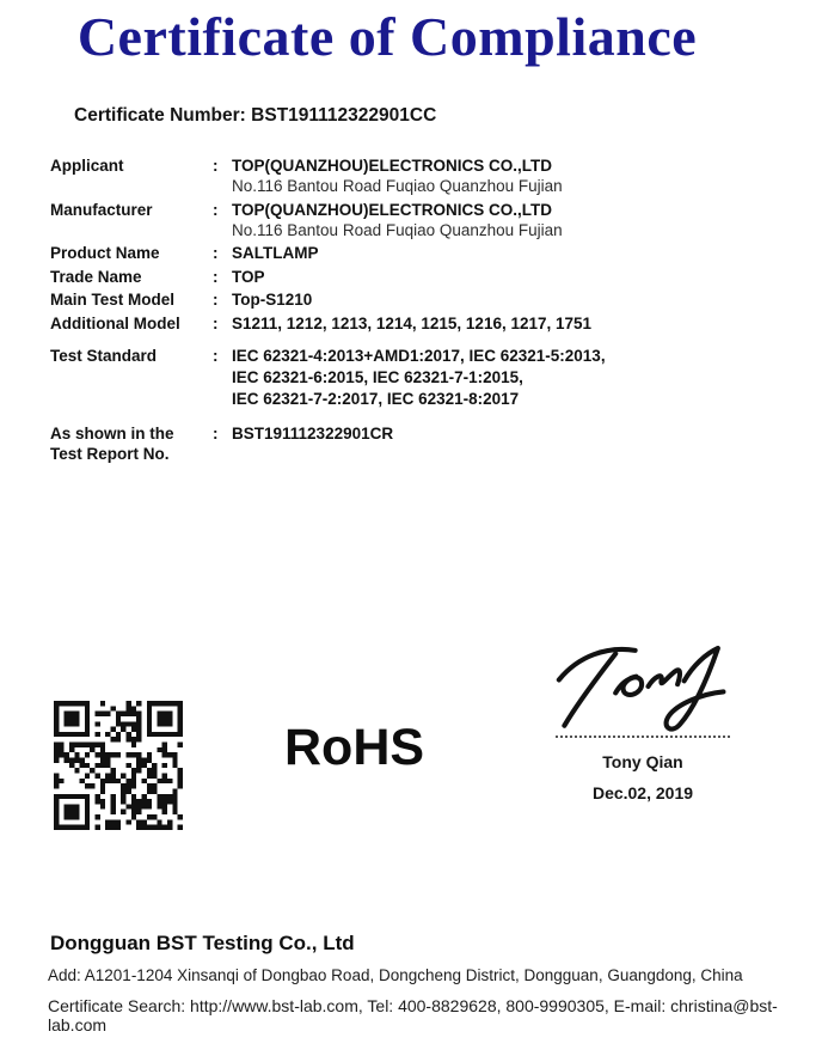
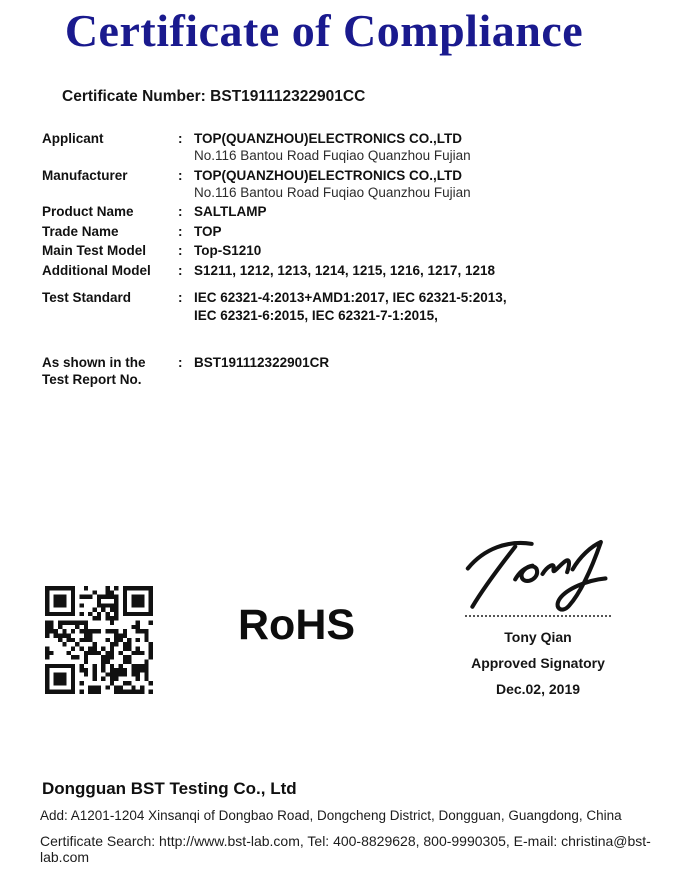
  Certificate of Compliance
  Certificate Number: BST191112322901CC
  Applicant
  :
  TOP(QUANZHOU)ELECTRONICS CO.,LTD
  No.116 Bantou Road Fuqiao Quanzhou Fujian
  Manufacturer
  :
  TOP(QUANZHOU)ELECTRONICS CO.,LTD
  No.116 Bantou Road Fuqiao Quanzhou Fujian
  Product Name
  :
  SALTLAMP
  Trade Name
  :
  TOP
  Main Test Model
  :
  Top-S1210
  Additional Model
  :
- S1211, 1212, 1213, 1214, 1215, 1216, 1217, 1751
+ S1211, 1212, 1213, 1214, 1215, 1216, 1217, 1218
  Test Standard
  :
  IEC 62321-4:2013+AMD1:2017, IEC 62321-5:2013,
  IEC 62321-6:2015, IEC 62321-7-1:2015,
- IEC 62321-7-2:2017, IEC 62321-8:2017
  As shown in the
  Test Report No.
  :
  BST191112322901CR
  RoHS
  Tony Qian
+ Approved Signatory
  Dec.02, 2019
  Dongguan BST Testing Co., Ltd
  Add: A1201-1204 Xinsanqi of Dongbao Road, Dongcheng District, Dongguan, Guangdong, China
  Certificate Search: http://www.bst-lab.com, Tel: 400-8829628, 800-9990305, E-mail: christina@bst-lab.com
